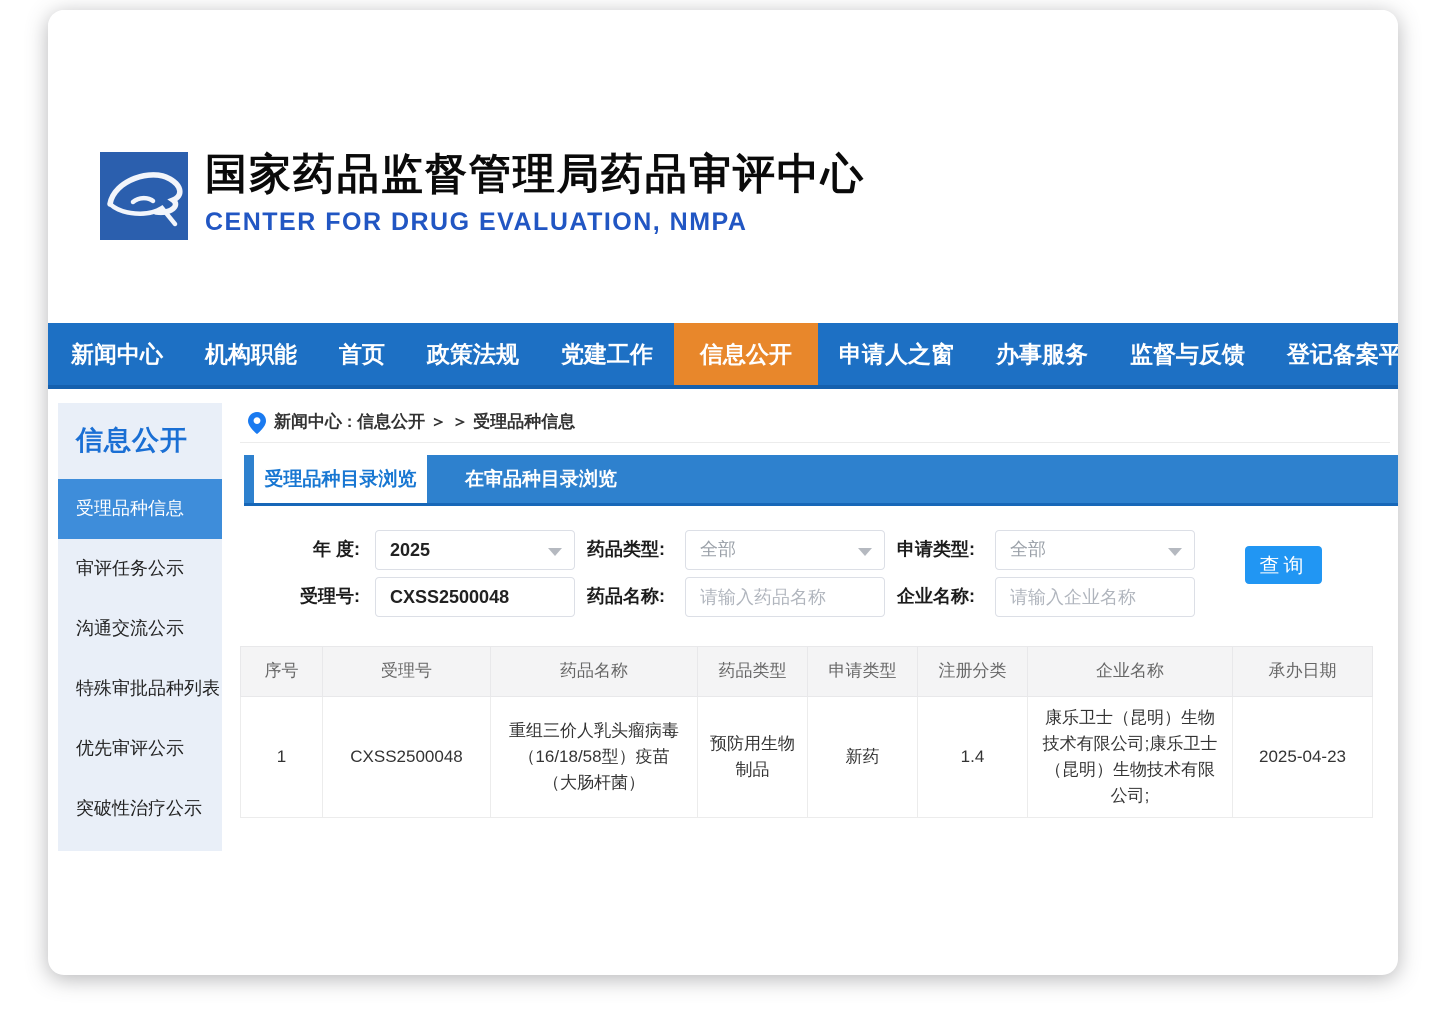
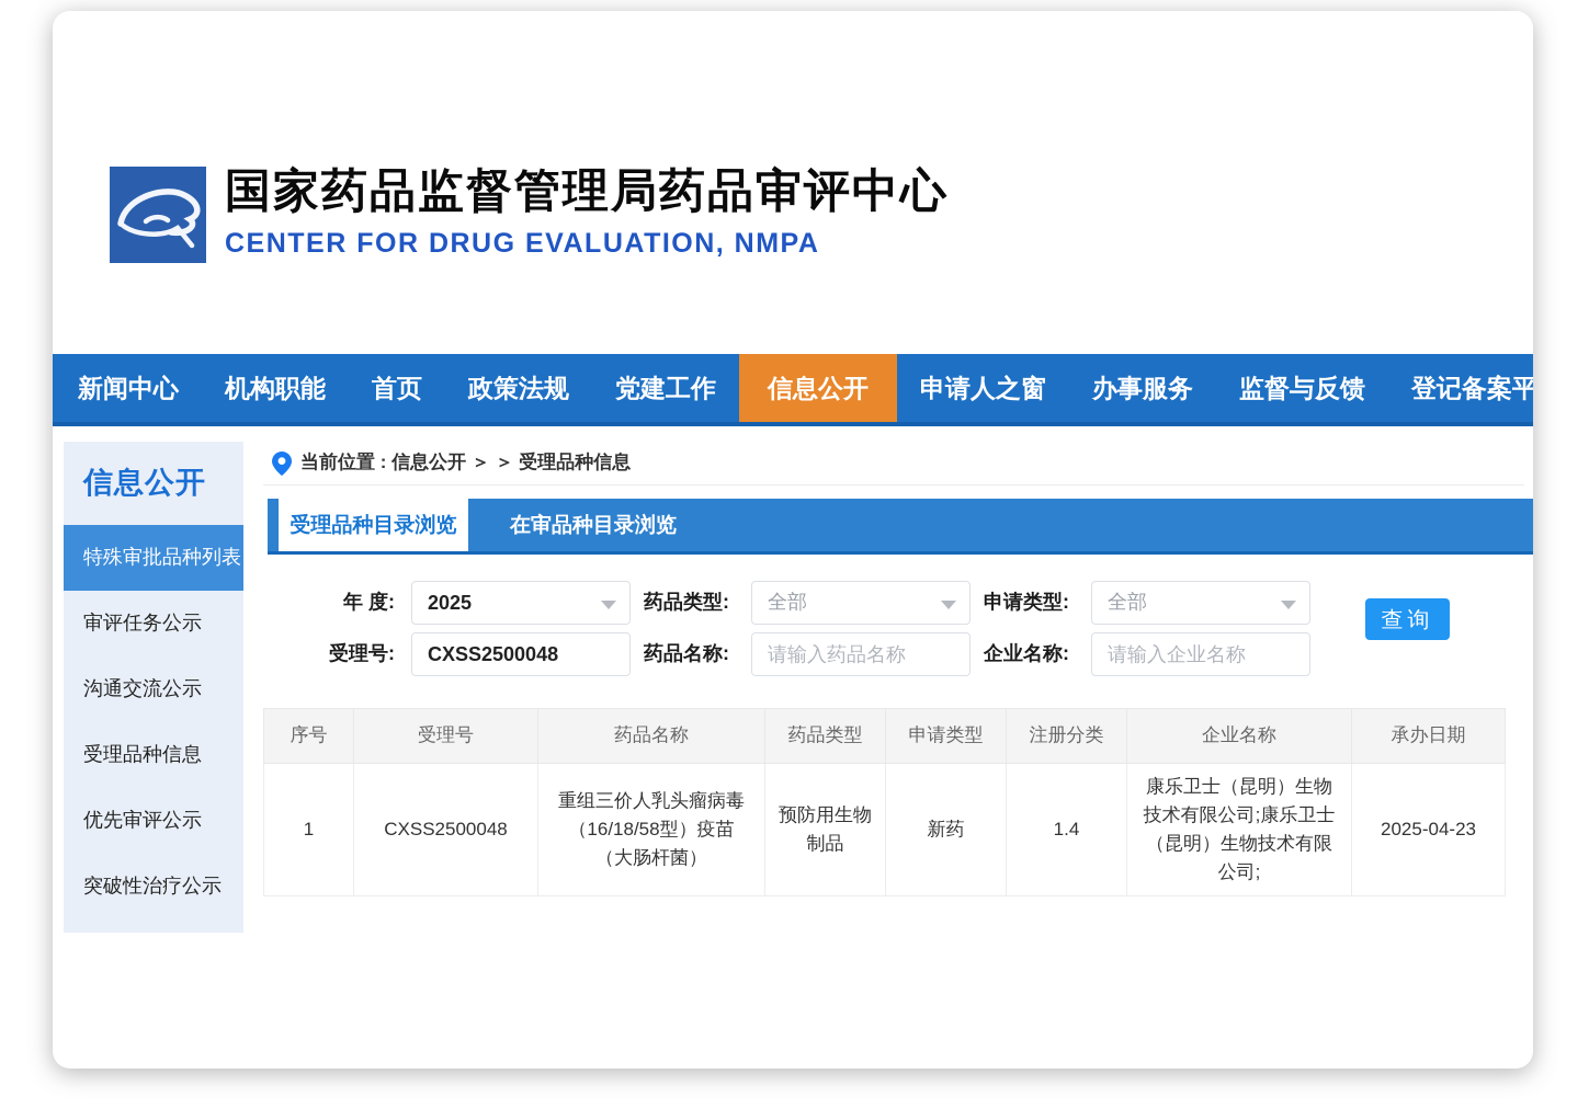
  国家药品监督管理局药品审评中心
  CENTER FOR DRUG EVALUATION, NMPA
  新闻中心
  机构职能
  首页
  政策法规
  党建工作
  信息公开
  申请人之窗
  办事服务
  监督与反馈
  登记备案平
  信息公开
- 受理品种信息
+ 特殊审批品种列表
  审评任务公示
  沟通交流公示
- 特殊审批品种列表
+ 受理品种信息
  优先审评公示
  突破性治疗公示
- 新闻中心 : 信息公开 ＞ ＞ 受理品种信息
+ 当前位置 : 信息公开 ＞ ＞ 受理品种信息
  受理品种目录浏览
  在审品种目录浏览
  年 度:
  2025
  药品类型:
  全部
  申请类型:
  全部
  受理号:
  CXSS2500048
  药品名称:
  请输入药品名称
  企业名称:
  请输入企业名称
  查询
  序号	受理号	药品名称	药品类型	申请类型	注册分类	企业名称	承办日期
  1	CXSS2500048	重组三价人乳头瘤病毒（16/18/58型）疫苗（大肠杆菌）	预防用生物制品	新药	1.4	康乐卫士（昆明）生物技术有限公司;康乐卫士（昆明）生物技术有限公司;	2025-04-23
